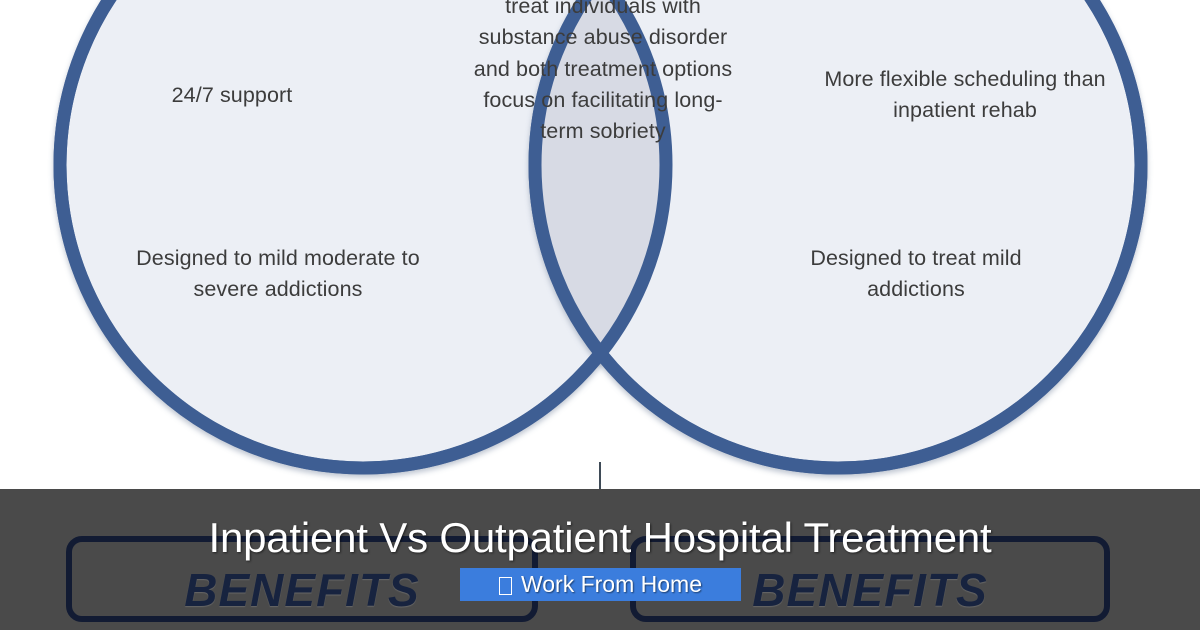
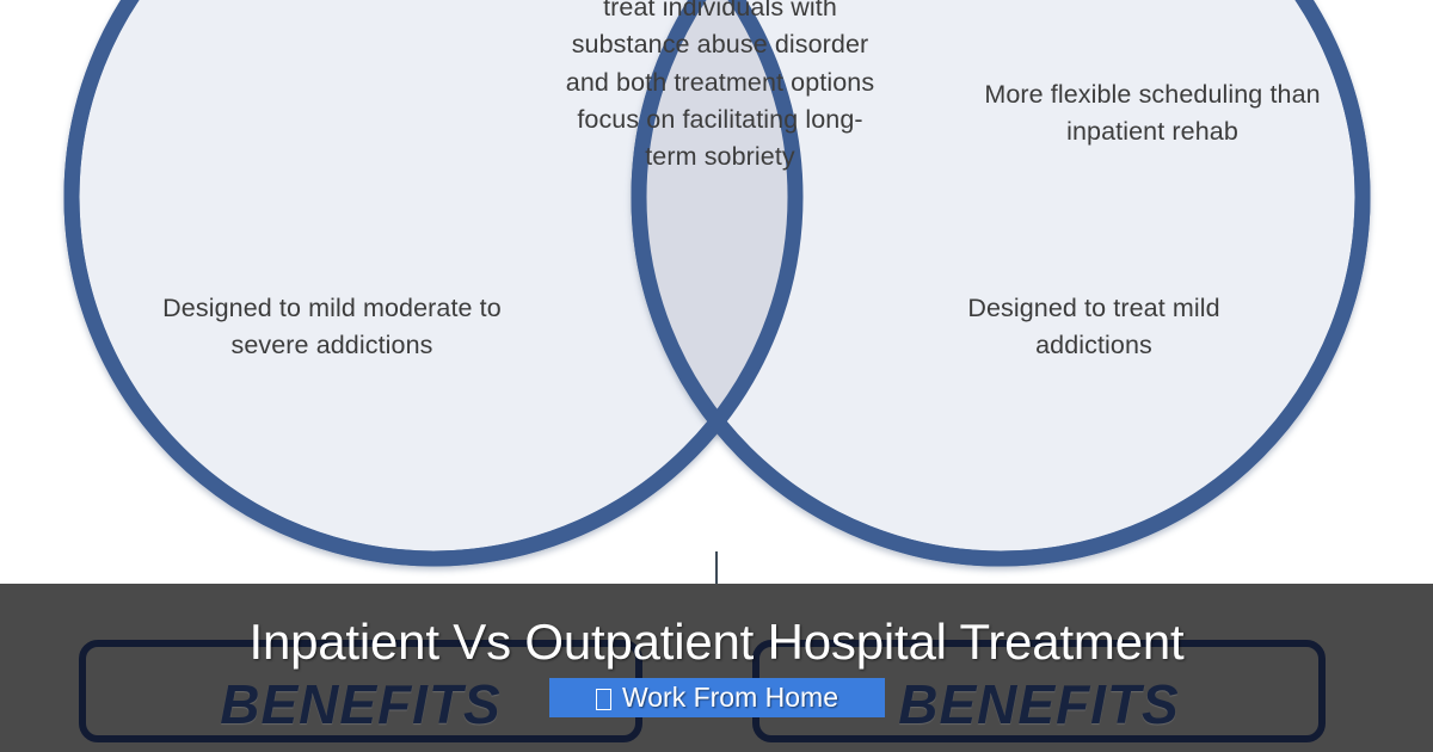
- 24/7 support
  Designed to mild moderate to severe addictions
  treat individuals with substance abuse disorder and both treatment options focus on facilitating long-term sobriety
  More flexible scheduling than inpatient rehab
  Designed to treat mild addictions
  BENEFITS
  BENEFITS
  Inpatient Vs Outpatient Hospital Treatment
  Work From Home
